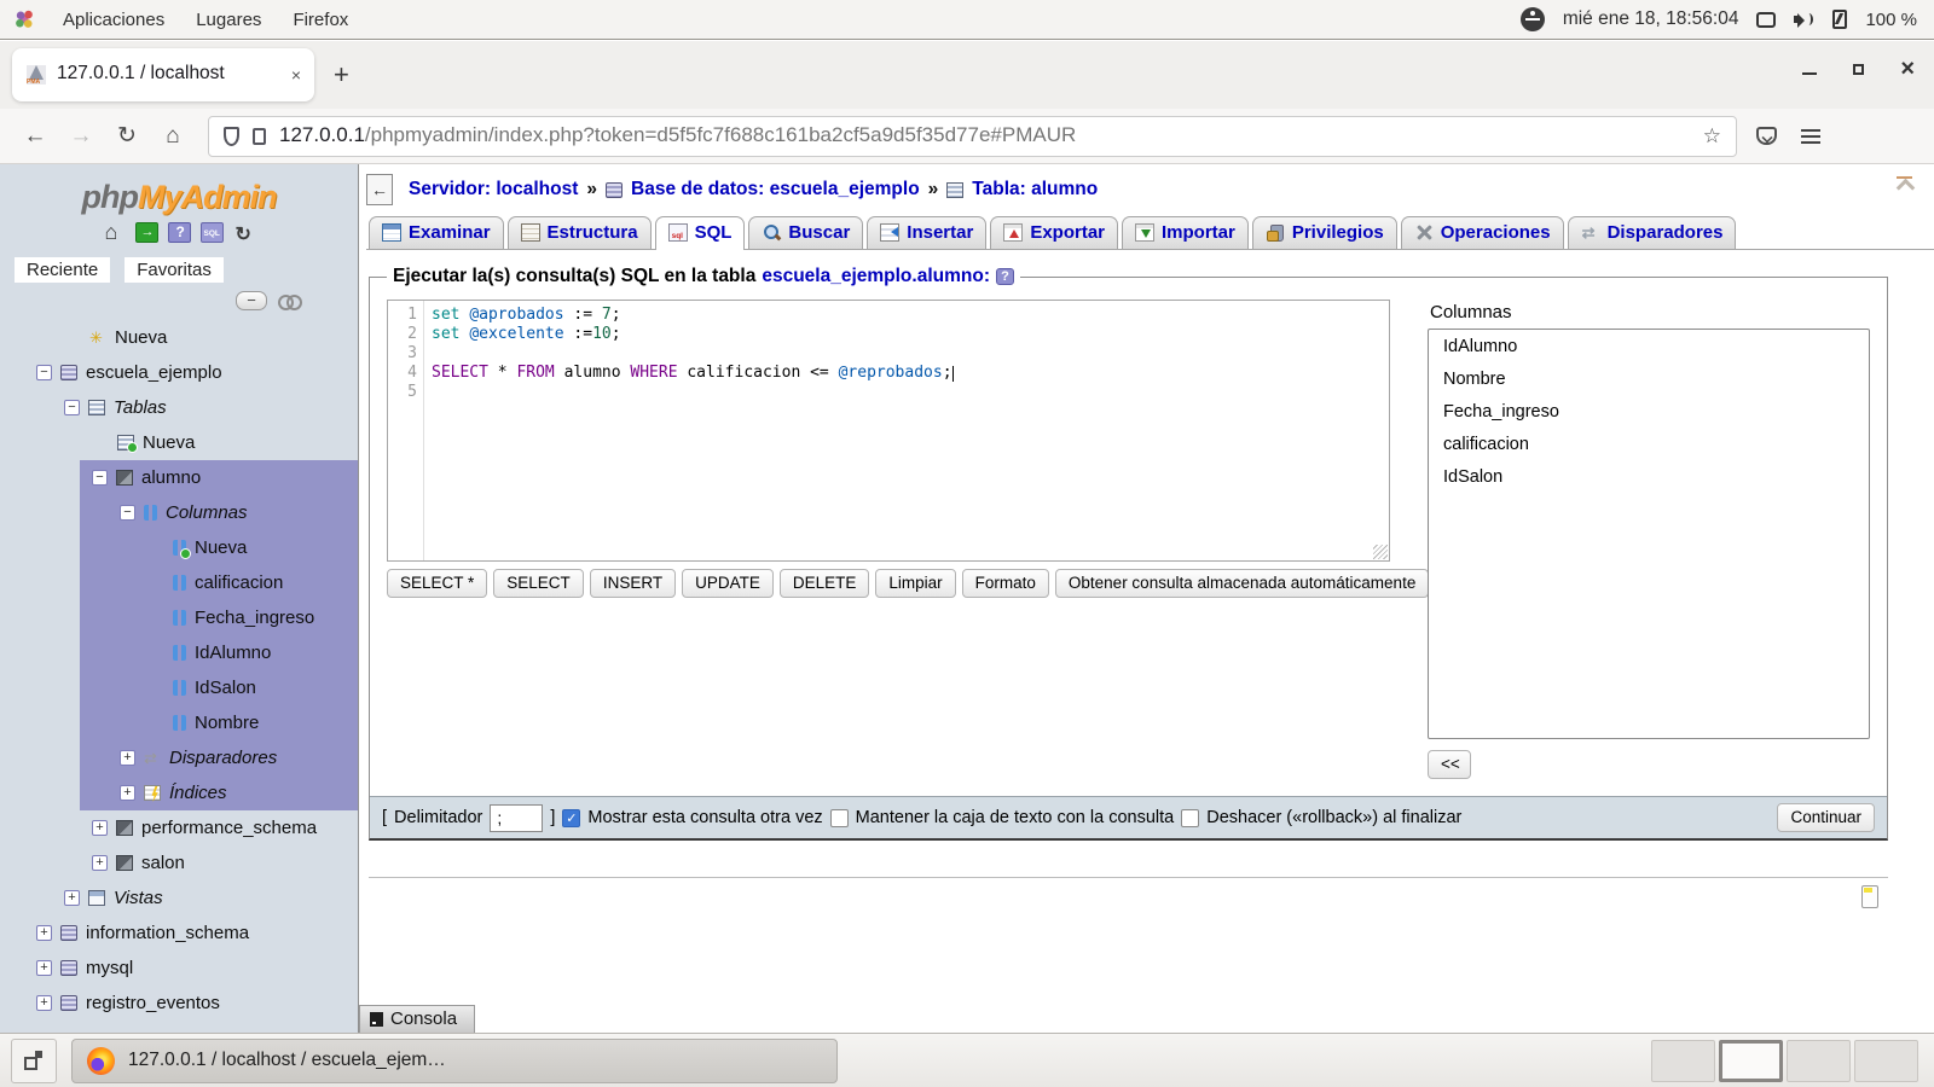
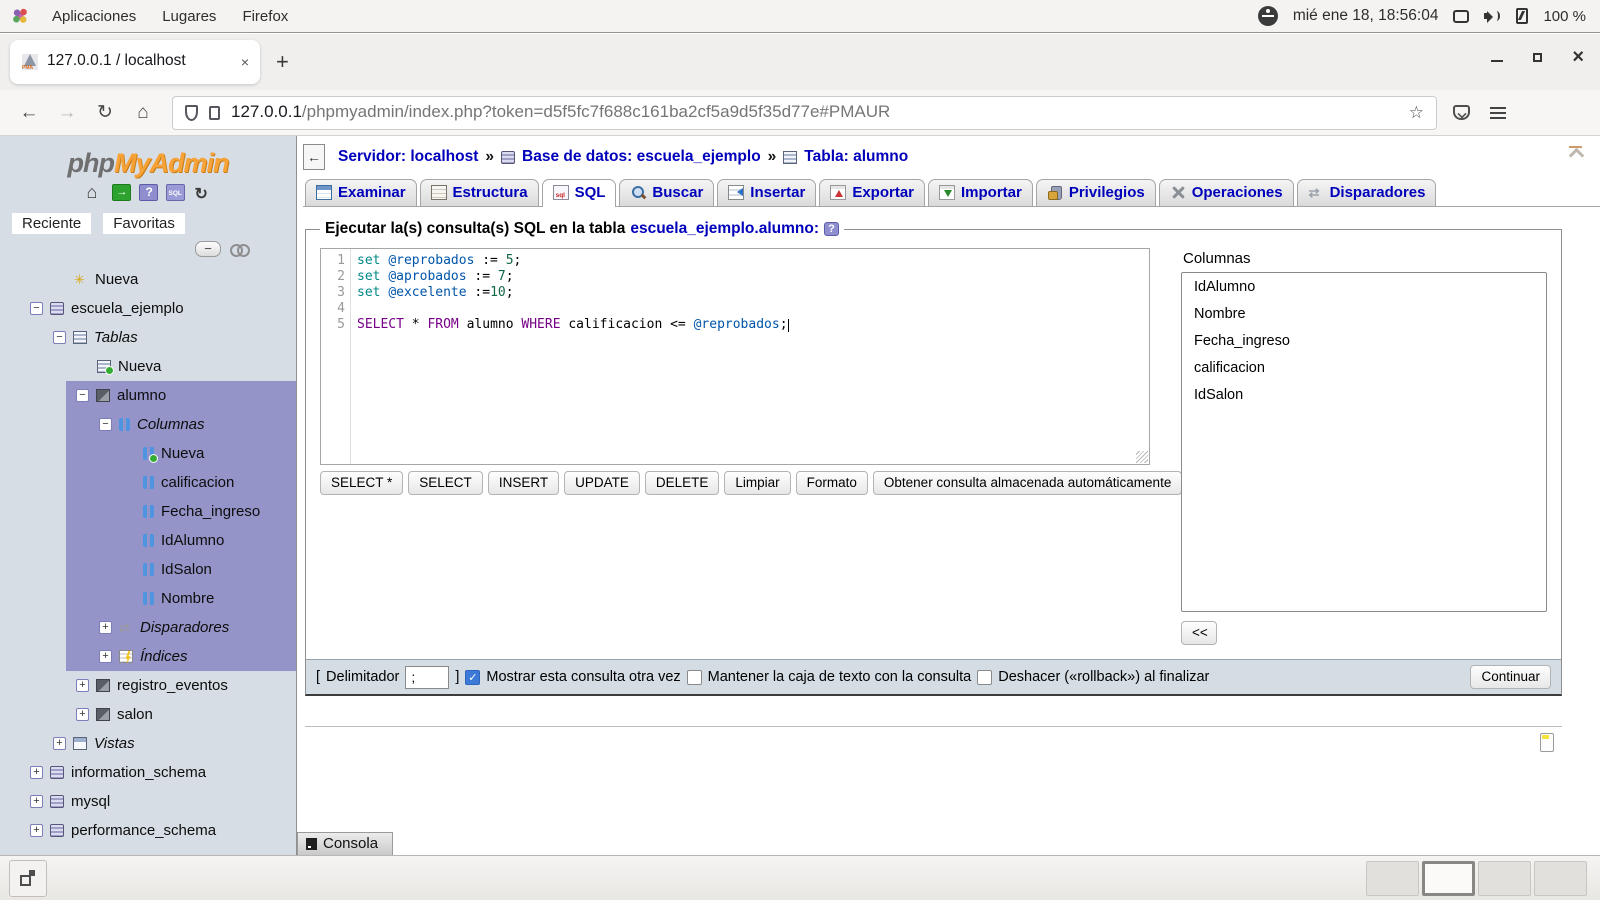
  Aplicaciones
  Lugares
  Firefox
  mié ene 18, 18:56:04
  100 %
  127.0.0.1 / localhost
  ×
  +
  ×
  ←
  →
  ↻
  ⌂
  127.0.0.1/phpmyadmin/index.php?token=d5f5fc7f688c161ba2cf5a9d5f35d77e#PMAUR
  ☆
  phpMyAdmin
  Reciente
  Favoritas
  −
  Nueva
  −
  escuela_ejemplo
  −
  Tablas
  Nueva
  −
  alumno
  −
  Columnas
  Nueva
  calificacion
  Fecha_ingreso
  IdAlumno
  IdSalon
  Nombre
  +
  Disparadores
  +
  Índices
  +
- performance_schema
+ registro_eventos
  +
  salon
  +
  Vistas
  +
  information_schema
  +
  mysql
  +
- registro_eventos
+ performance_schema
  ←
  Servidor: localhost
  »
  Base de datos: escuela_ejemplo
  »
  Tabla: alumno
  Examinar
  Estructura
  SQL
  Buscar
  Insertar
  Exportar
  Importar
  Privilegios
  Operaciones
  Disparadores
  Ejecutar la(s) consulta(s) SQL en la tabla
  escuela_ejemplo.alumno:
  ?
  1
  2
  3
  4
  5
+ set @reprobados := 5;
  set @aprobados := 7;
  set @excelente :=10;
  SELECT * FROM alumno WHERE calificacion <= @reprobados;
  SELECT *
  SELECT
  INSERT
  UPDATE
  DELETE
  Limpiar
  Formato
  Obtener consulta almacenada automáticamente
  Columnas
  IdAlumno
  Nombre
  Fecha_ingreso
  calificacion
  IdSalon
  <<
  [
  Delimitador
  ;
  ]
  ✓
  Mostrar esta consulta otra vez
  Mantener la caja de texto con la consulta
  Deshacer («rollback») al finalizar
  Continuar
  Consola
- 127.0.0.1 / localhost / escuela_ejem…
